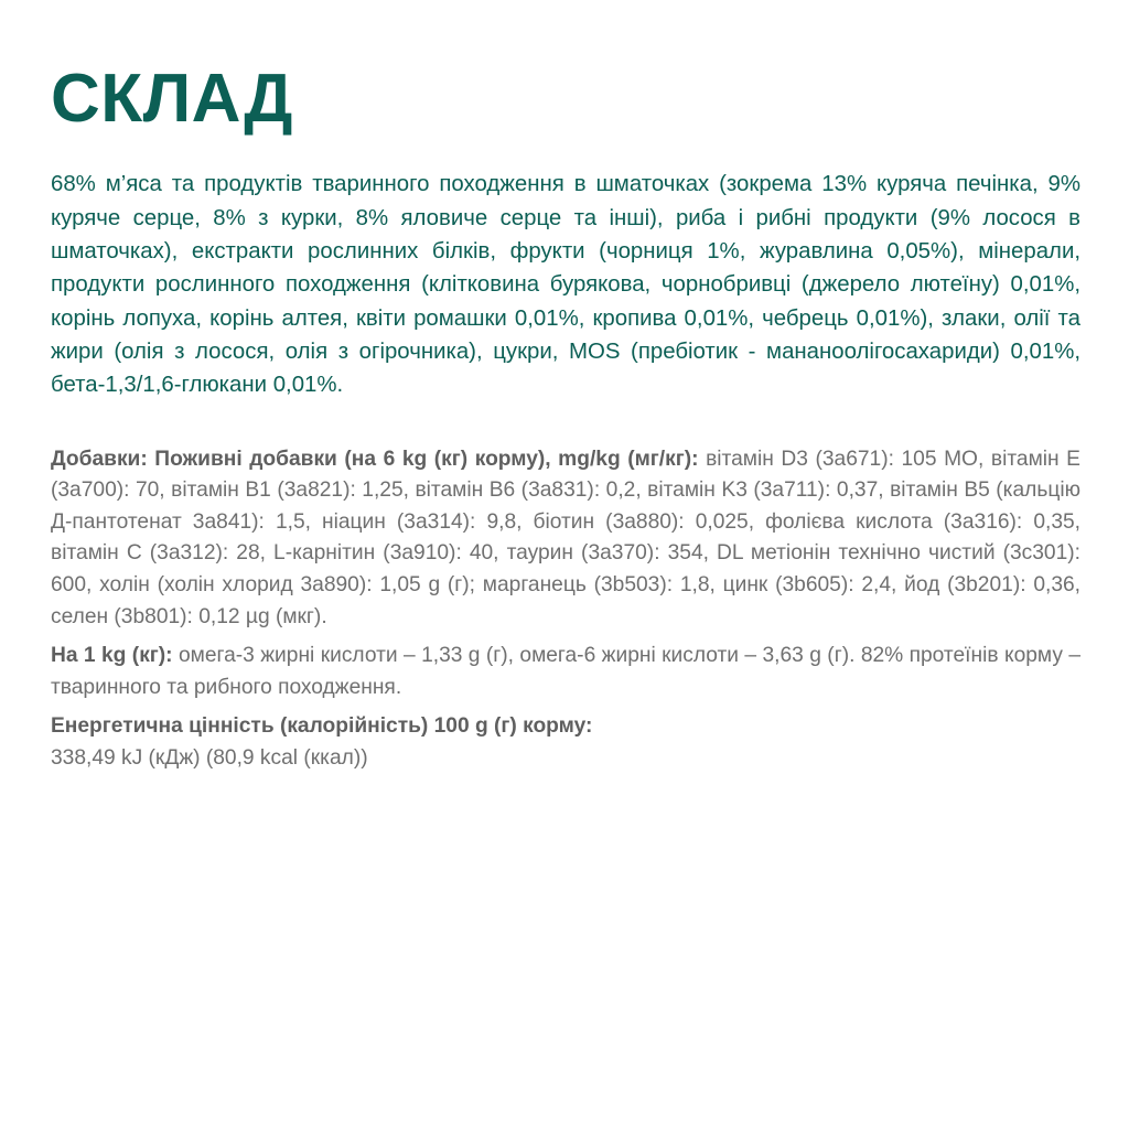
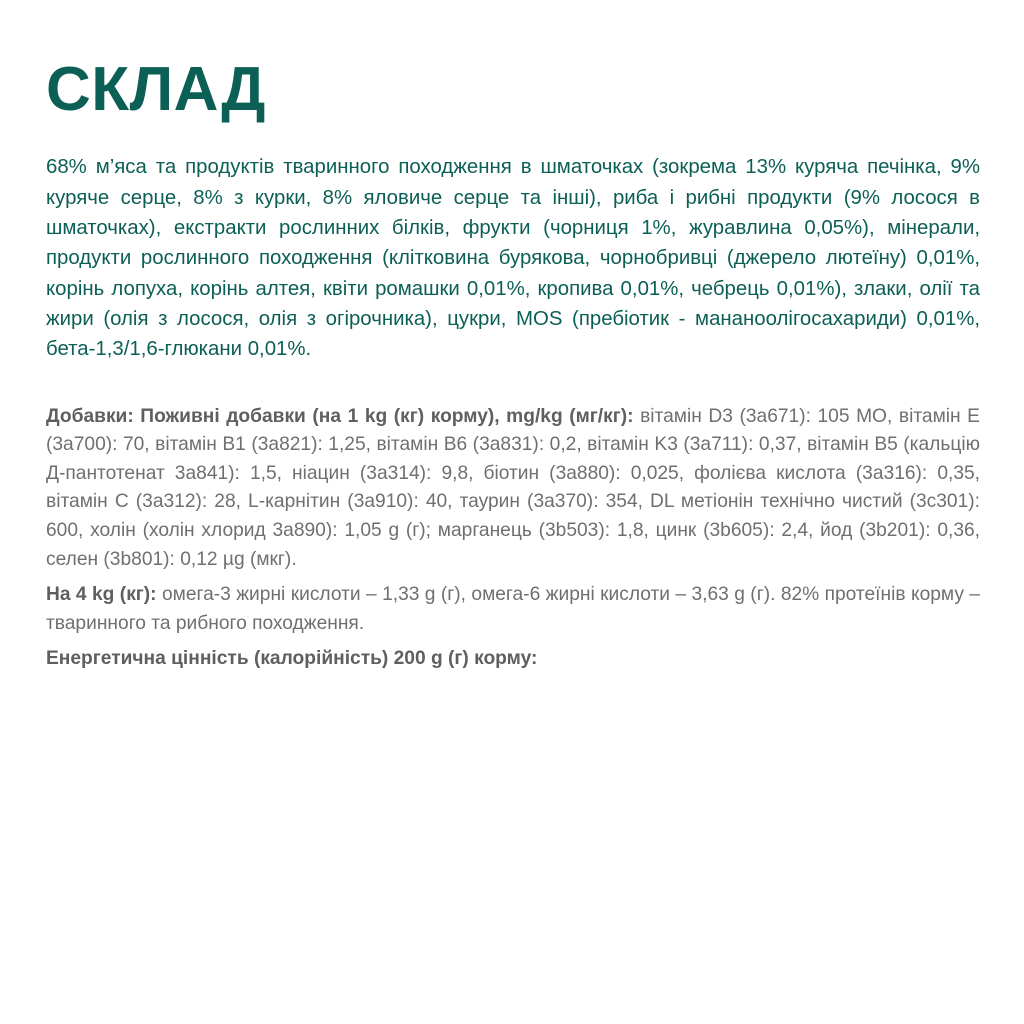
  СКЛАД
  68% м’яса та продуктів тваринного походження в шматочках (зокрема 13% куряча печінка, 9% куряче серце, 8% з курки, 8% яловиче серце та інші), риба і рибні продукти (9% лосося в шматочках), екстракти рослинних білків, фрукти (чорниця 1%, журавлина 0,05%), мінерали, продукти рослинного походження (клітковина бурякова, чорнобривці (джерело лютеїну) 0,01%, корінь лопуха, корінь алтея, квіти ромашки 0,01%, кропива 0,01%, чебрець 0,01%), злаки, олії та жири (олія з лосося, олія з огірочника), цукри, MOS (пребіотик - мананоолігосахариди) 0,01%, бета-1,3/1,6-глюкани 0,01%.
- Добавки: Поживні добавки (на 6 kg (кг) корму), mg/kg (мг/кг): вітамін D3 (3a671): 105 МО, вітамін Е (3a700): 70, вітамін B1 (3a821): 1,25, вітамін B6 (3a831): 0,2, вітамін K3 (3a711): 0,37, вітамін B5 (кальцію Д-пантотенат 3a841): 1,5, ніацин (3a314): 9,8, біотин (3a880): 0,025, фолієва кислота (3a316): 0,35, вітамін С (3a312): 28, L-карнітин (3a910): 40, таурин (3a370): 354, DL метіонін технічно чистий (3c301): 600, холін (холін хлорид 3a890): 1,05 g (г); марганець (3b503): 1,8, цинк (3b605): 2,4, йод (3b201): 0,36, селен (3b801): 0,12 µg (мкг).
+ Добавки: Поживні добавки (на 1 kg (кг) корму), mg/kg (мг/кг): вітамін D3 (3a671): 105 МО, вітамін Е (3a700): 70, вітамін B1 (3a821): 1,25, вітамін B6 (3a831): 0,2, вітамін K3 (3a711): 0,37, вітамін B5 (кальцію Д-пантотенат 3a841): 1,5, ніацин (3a314): 9,8, біотин (3a880): 0,025, фолієва кислота (3a316): 0,35, вітамін С (3a312): 28, L-карнітин (3a910): 40, таурин (3a370): 354, DL метіонін технічно чистий (3c301): 600, холін (холін хлорид 3a890): 1,05 g (г); марганець (3b503): 1,8, цинк (3b605): 2,4, йод (3b201): 0,36, селен (3b801): 0,12 µg (мкг).
- На 1 kg (кг): омега-3 жирні кислоти – 1,33 g (г), омега-6 жирні кислоти – 3,63 g (г). 82% протеїнів корму – тваринного та рибного походження.
+ На 4 kg (кг): омега-3 жирні кислоти – 1,33 g (г), омега-6 жирні кислоти – 3,63 g (г). 82% протеїнів корму – тваринного та рибного походження.
- Енергетична цінність (калорійність) 100 g (г) корму:
+ Енергетична цінність (калорійність) 200 g (г) корму:
- 338,49 kJ (кДж) (80,9 kcal (ккал))
